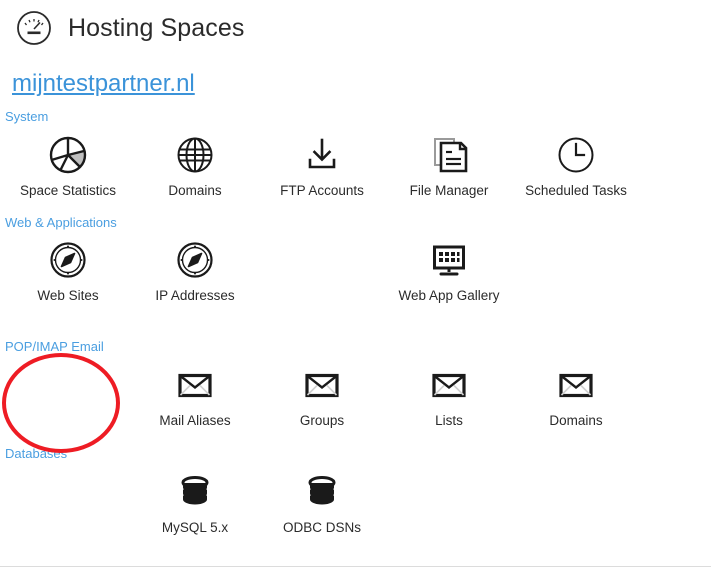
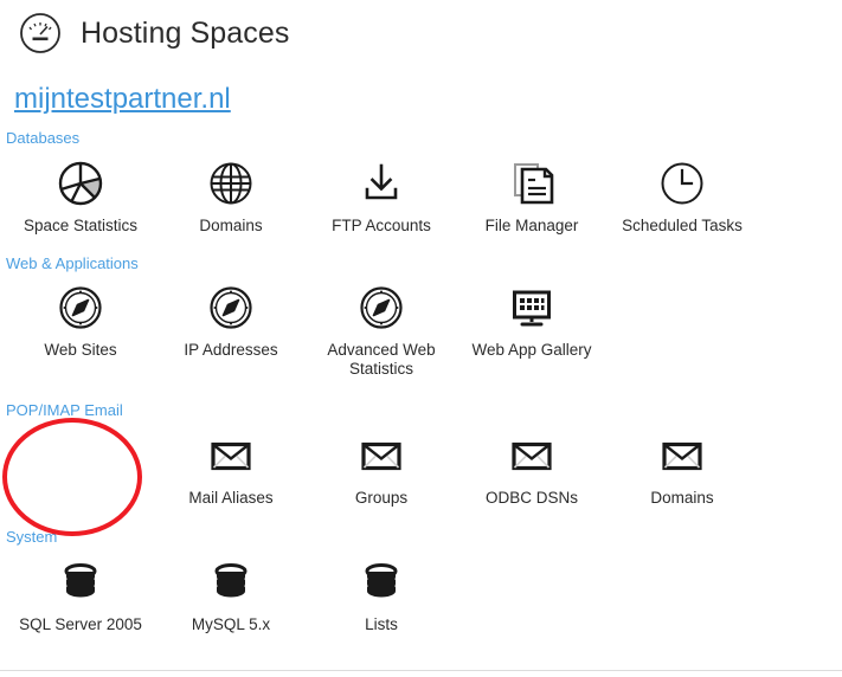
  Hosting Spaces
  mijntestpartner.nl
- System
+ Databases
  Web & Applications
  POP/IMAP Email
- Databases
+ System
  Space Statistics
  Domains
  FTP Accounts
  File Manager
  Scheduled Tasks
  Web Sites
  IP Addresses
+ Advanced Web
+ Statistics
  Web App Gallery
  Mail Aliases
  Groups
- Lists
+ ODBC DSNs
  Domains
+ SQL Server 2005
  MySQL 5.x
- ODBC DSNs
+ Lists
